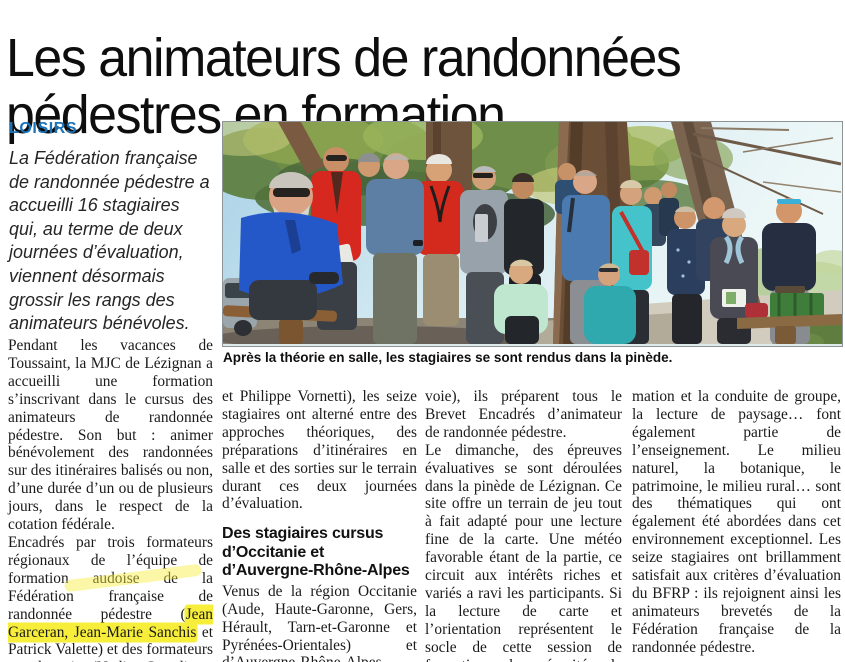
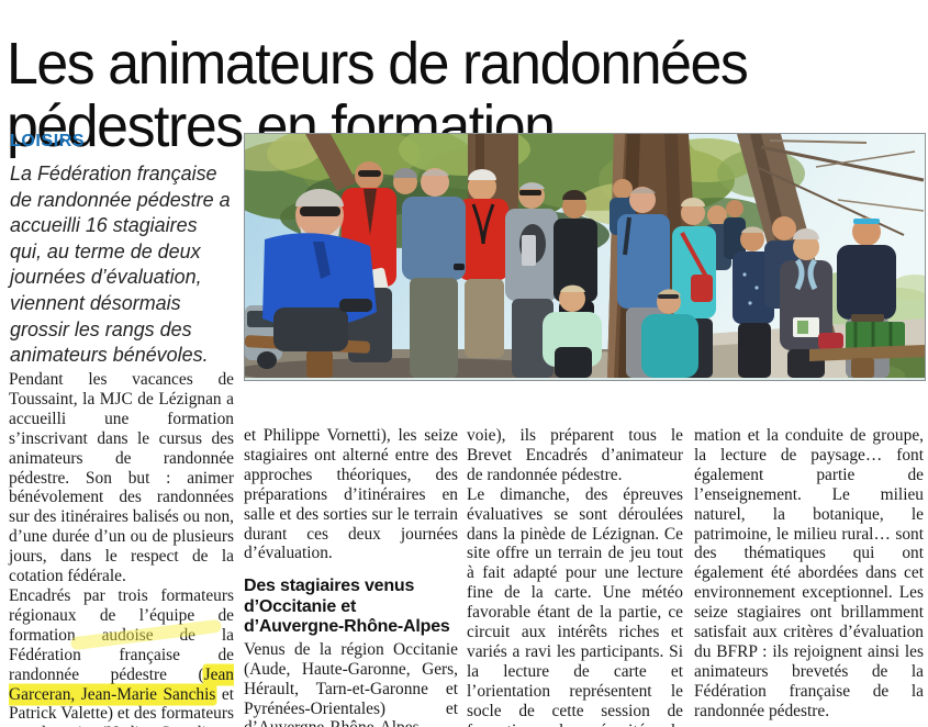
  Les animateurs de randonnées pédestres en formation
  LOISIRS
  La Fédération française de randonnée pédestre a accueilli 16 stagiaires qui, au terme de deux journées d’évaluation, viennent désormais grossir les rangs des animateurs bénévoles.
- Après la théorie en salle, les stagiaires se sont rendus dans la pinède.
  Pendant les vacances de Toussaint, la MJC de Lézignan a accueilli une formation s’inscrivant dans le cursus des animateurs de randonnée pédestre. Son but : animer bénévolement des randonnées sur des itinéraires balisés ou non, d’une durée d’un ou de plusieurs jours, dans le respect de la cotation fédérale.
  Encadrés par trois formateurs régionaux de l’équipe de formation audoise de la Fédération française de randonnée pédestre (Jean Garceran, Jean-Marie Sanchis et Patrick Valette) et des formateurs
  et Philippe Vornetti), les seize stagiaires ont alterné entre des approches théoriques, des préparations d’itinéraires en salle et des sorties sur le terrain durant ces deux journées d’évaluation.
- Des stagiaires cursus d’Occitanie et d’Auvergne-Rhône-Alpes
+ Des stagiaires venus d’Occitanie et d’Auvergne-Rhône-Alpes
  Venus de la région Occitanie (Aude, Haute-Garonne, Gers, Hérault, Tarn-et-Garonne et Pyrénées-Orientales) et
  voie), ils préparent tous le Brevet Encadrés d’animateur de randonnée pédestre.
  Le dimanche, des épreuves évaluatives se sont déroulées dans la pinède de Lézignan. Ce site offre un terrain de jeu tout à fait adapté pour une lecture fine de la carte. Une météo favorable étant de la partie, ce circuit aux intérêts riches et variés a ravi les participants. Si la lecture de carte et l’orientation représentent le socle de cette session de
  mation et la conduite de groupe, la lecture de paysage… font également partie de l’enseignement. Le milieu naturel, la botanique, le patrimoine, le milieu rural… sont des thématiques qui ont également été abordées dans cet environnement exceptionnel. Les seize stagiaires ont brillamment satisfait aux critères d’évaluation du BFRP : ils rejoignent ainsi les animateurs brevetés de la Fédération française de la randonnée pédestre.
